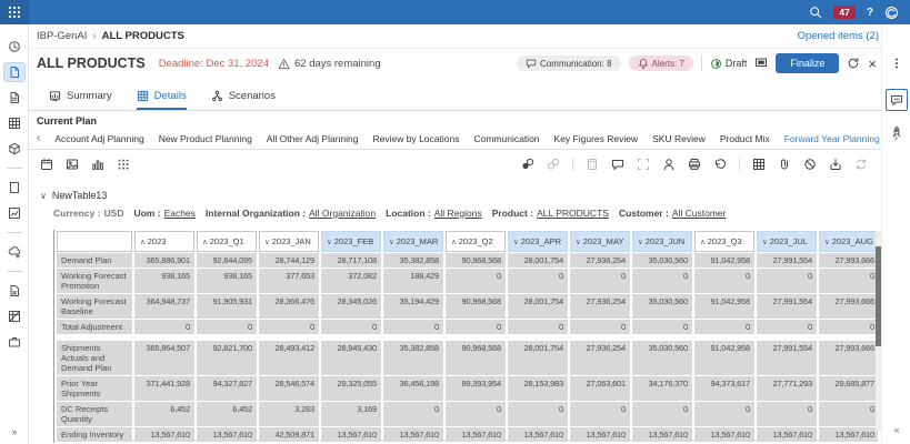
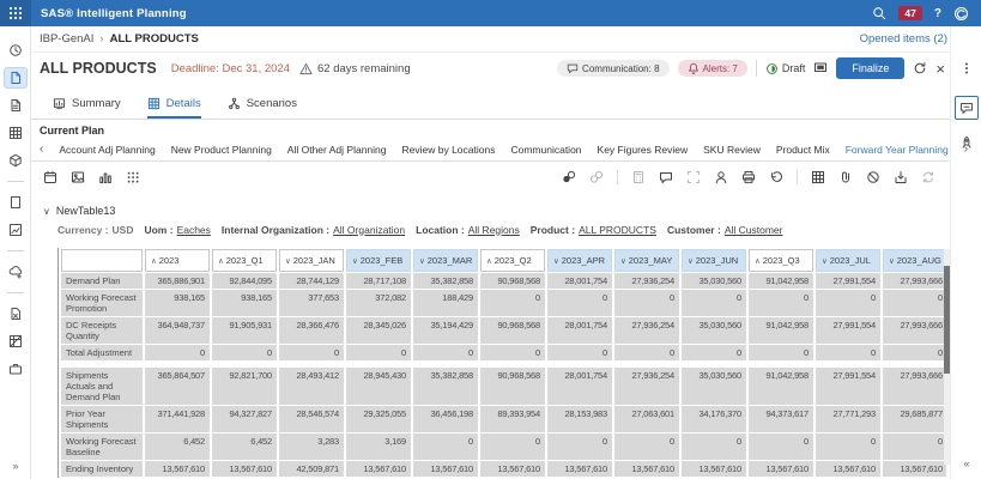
+ SAS® Intelligent Planning
  47
  ?
  »
  «
  IBP-GenAI
  ›
  ALL PRODUCTS
  Opened items (2)
  ALL PRODUCTS
  Deadline: Dec 31, 2024
  62 days remaining
  Communication: 8
  Alerts: 7
  Draft
  Finalize
  ×
  Summary
  Details
  Scenarios
  Current Plan
  ‹
  Account Adj Planning
  New Product Planning
  All Other Adj Planning
  Review by Locations
  Communication
  Key Figures Review
  SKU Review
  Product Mix
  Forward Year Planning
  ›
  ∨
  NewTable13
  Currency :
  USD
  Uom :
  Eaches
  Internal Organization :
  All Organization
  Location :
  All Regions
  Product :
  ALL PRODUCTS
  Customer :
  All Customer
  	2023	2023_Q1	2023_JAN	2023_FEB	2023_MAR	2023_Q2	2023_APR	2023_MAY	2023_JUN	2023_Q3	2023_JUL	2023_AUG
  Demand Plan	365,886,901	92,844,095	28,744,129	28,717,108	35,382,858	90,968,568	28,001,754	27,936,254	35,030,560	91,042,958	27,991,554	27,993,666
  Working Forecast Promotion	938,165	938,165	377,653	372,082	188,429	0	0	0	0	0	0	0
- Working Forecast Baseline	364,948,737	91,905,931	28,366,476	28,345,026	35,194,429	90,968,568	28,001,754	27,936,254	35,030,560	91,042,958	27,991,554	27,993,666
+ DC Receipts Quantity	364,948,737	91,905,931	28,366,476	28,345,026	35,194,429	90,968,568	28,001,754	27,936,254	35,030,560	91,042,958	27,991,554	27,993,666
  Total Adjustment	0	0	0	0	0	0	0	0	0	0	0	0
  Shipments Actuals and Demand Plan	365,864,507	92,821,700	28,493,412	28,945,430	35,382,858	90,968,568	28,001,754	27,936,254	35,030,560	91,042,958	27,991,554	27,993,666
  Prior Year Shipments	371,441,928	94,327,827	28,546,574	29,325,055	36,456,198	89,393,954	28,153,983	27,063,601	34,176,370	94,373,617	27,771,293	29,685,877
- DC Receipts Quantity	6,452	6,452	3,283	3,169	0	0	0	0	0	0	0	0
+ Working Forecast Baseline	6,452	6,452	3,283	3,169	0	0	0	0	0	0	0	0
  Ending Inventory	13,567,610	13,567,610	42,509,871	13,567,610	13,567,610	13,567,610	13,567,610	13,567,610	13,567,610	13,567,610	13,567,610	13,567,610
